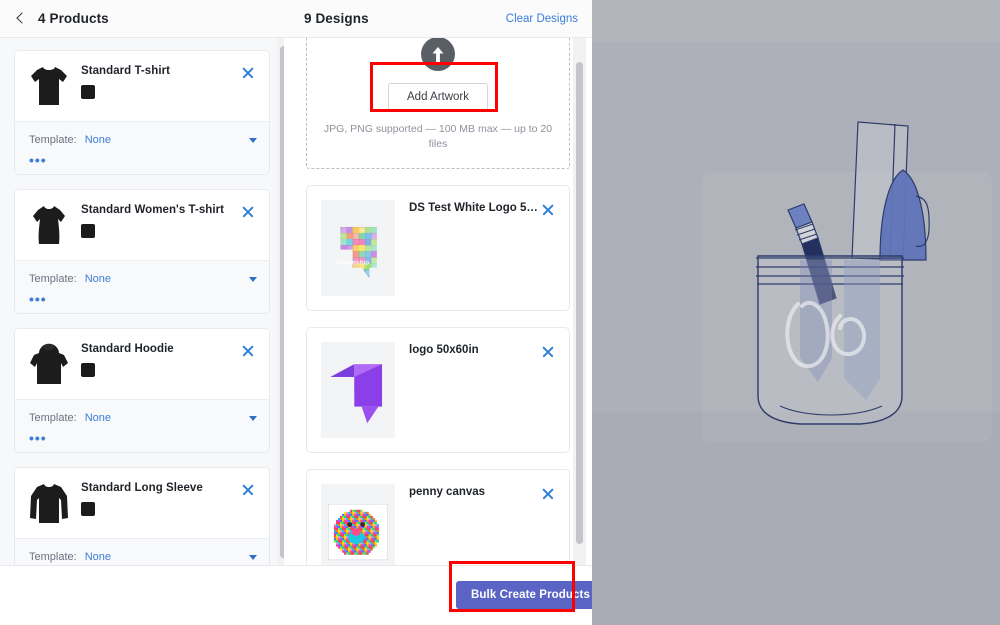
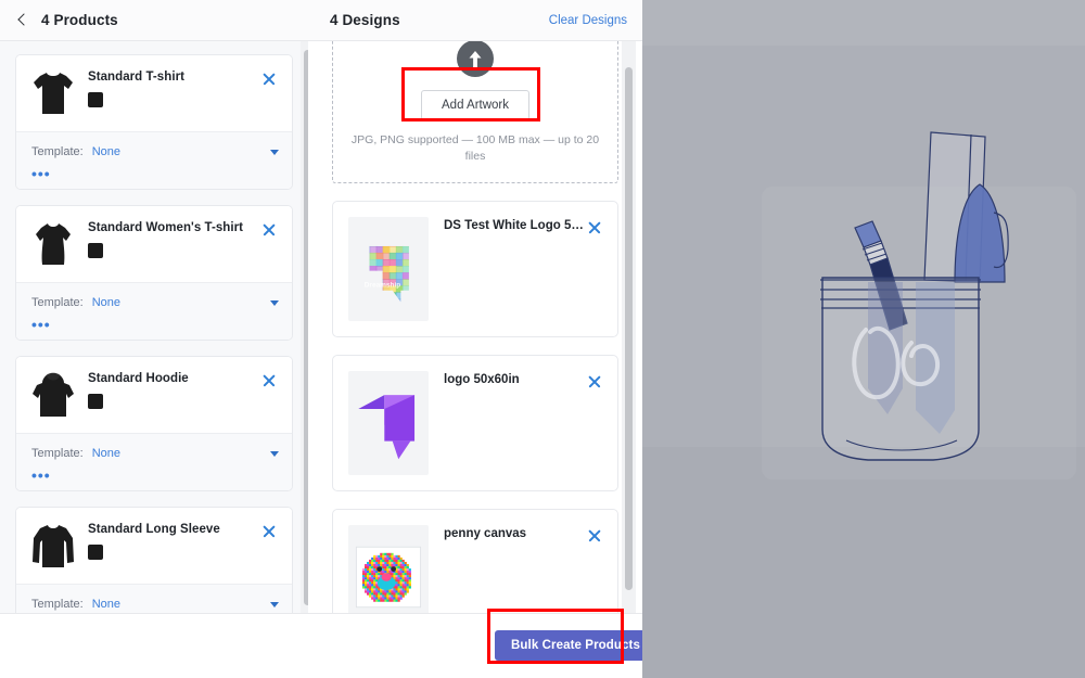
  4 Products
- 9 Designs
+ 4 Designs
  Clear Designs
  Standard T-shirt
  Template:
  None
  •••
  Standard Women's T-shirt
  Template:
  None
  •••
  Standard Hoodie
  Template:
  None
  •••
  Standard Long Sleeve
  Template:
  None
  Add Artwork
  JPG, PNG supported — 100 MB max — up to 20 files
  DS Test White Logo 50x
  logo 50x60in
  penny canvas
  Bulk Create Products
